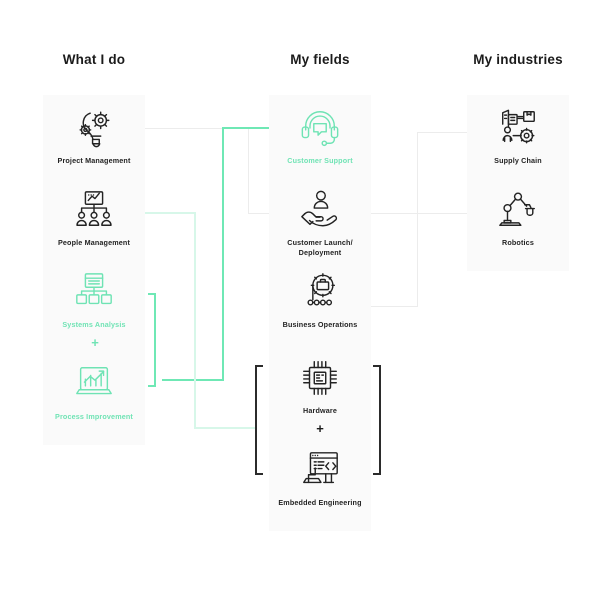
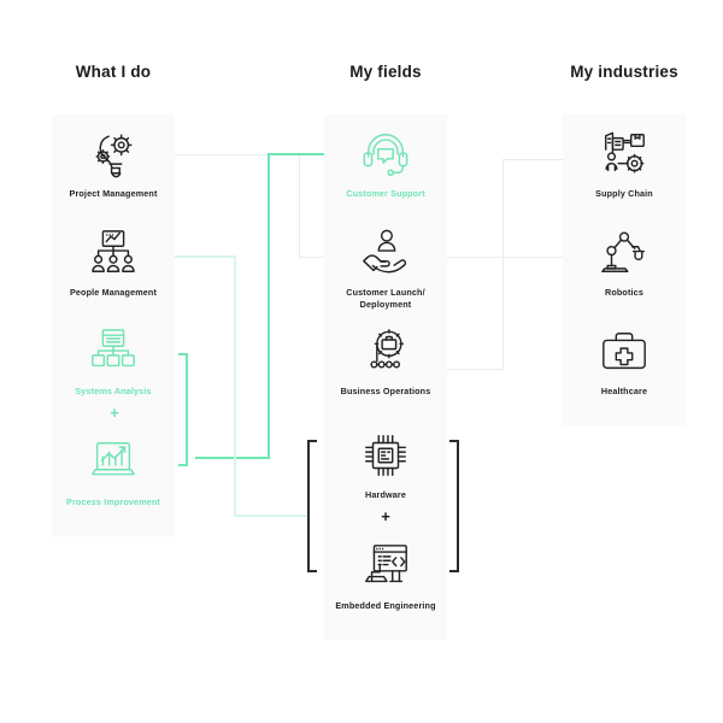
  What I do
  My fields
  My industries
  Project Management
  People Management
  Systems Analysis
  +
  Process Improvement
  Customer Support
  Customer Launch/
  Deployment
  Business Operations
  Hardware
  +
  Embedded Engineering
  Supply Chain
  Robotics
+ Healthcare
